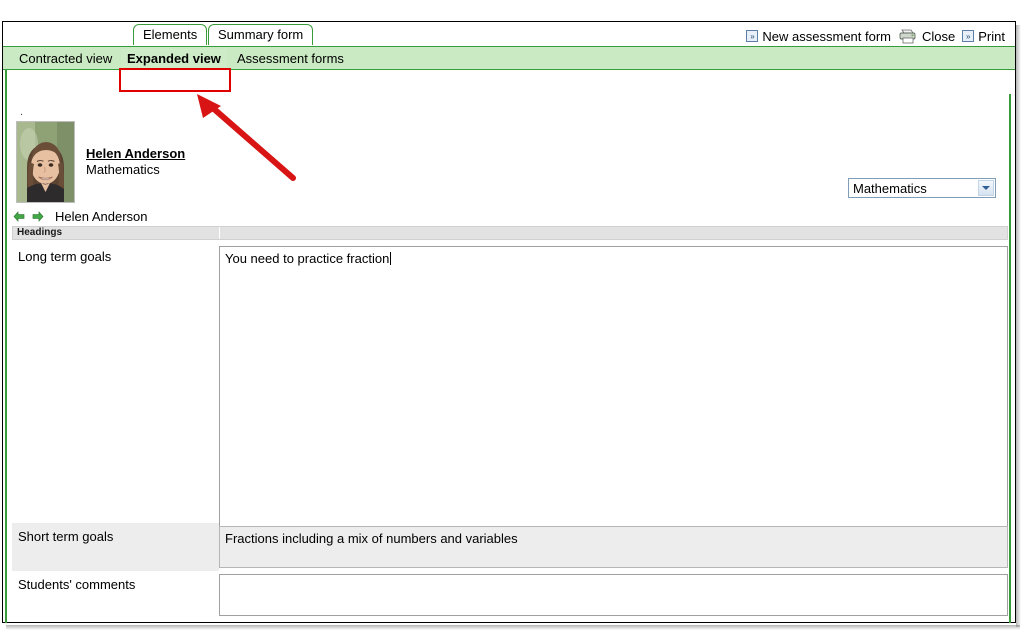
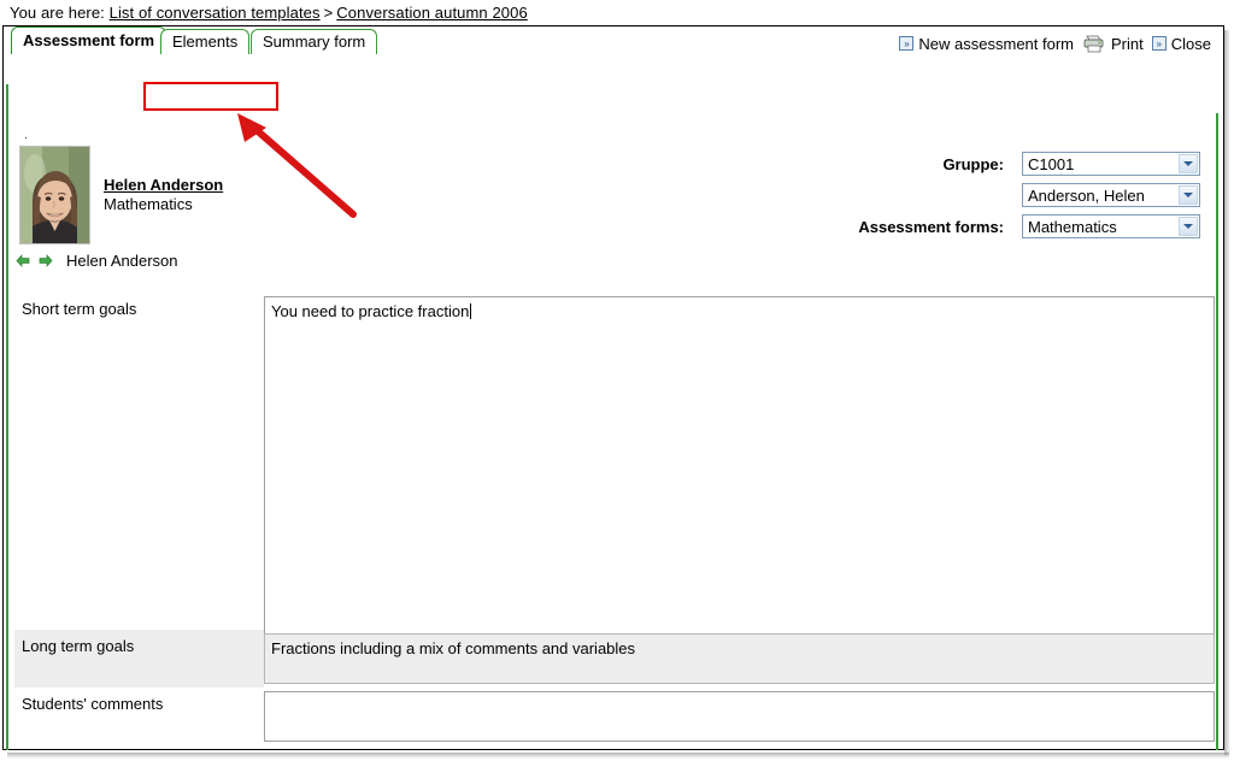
+ You are here: List of conversation templates > Conversation autumn 2006
+ Assessment form
  Elements
  Summary form
  »
  New assessment form
- Close
+ Print
  »
- Print
+ Close
- Contracted view
- Expanded view
- Assessment forms
  .
  Helen Anderson
  Mathematics
+ Gruppe:
+ C1001
+ Anderson, Helen
+ Assessment forms:
  Mathematics
  Helen Anderson
- Headings
- Long term goals
+ Short term goals
  You need to practice fraction
- Short term goals
+ Long term goals
- Fractions including a mix of numbers and variables
+ Fractions including a mix of comments and variables
  Students' comments
